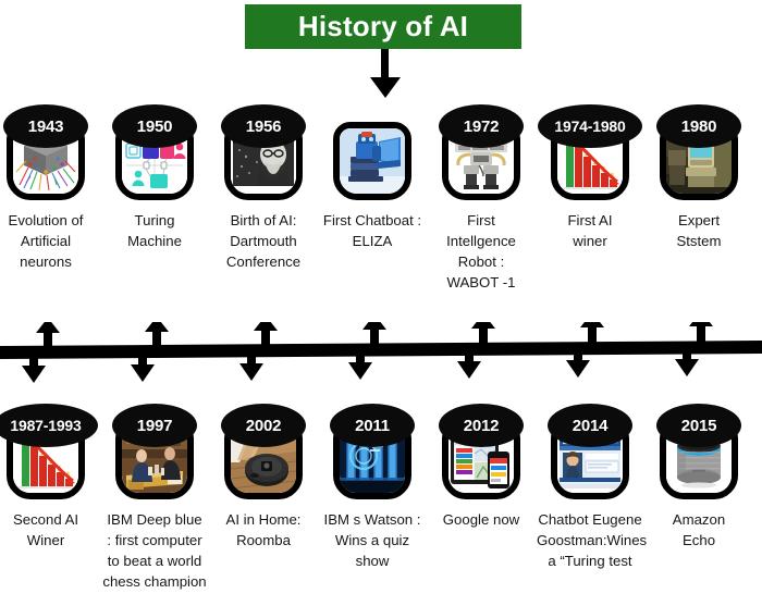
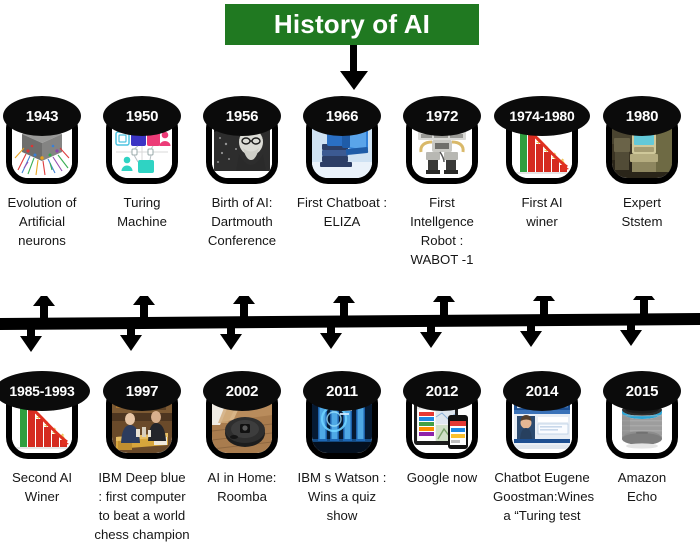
  History of AI
  1943
  Evolution of
  Artificial
  neurons
  1950
  Turing
  Machine
  1956
  Birth of AI:
  Dartmouth
  Conference
+ 1966
  First Chatboat :
  ELIZA
  1972
  First
  Intellgence
  Robot :
  WABOT -1
  1974-1980
  First AI
  winer
  1980
  Expert
  Ststem
- 1987-1993
+ 1985-1993
  Second AI
  Winer
  1997
  IBM Deep blue
  : first computer
  to beat a world
  chess champion
  2002
  AI in Home:
  Roomba
  2011
  IBM s Watson :
  Wins a quiz
  show
  2012
  Google now
  2014
  Chatbot Eugene
  Goostman:Wines
  a “Turing test
  2015
  Amazon
  Echo
